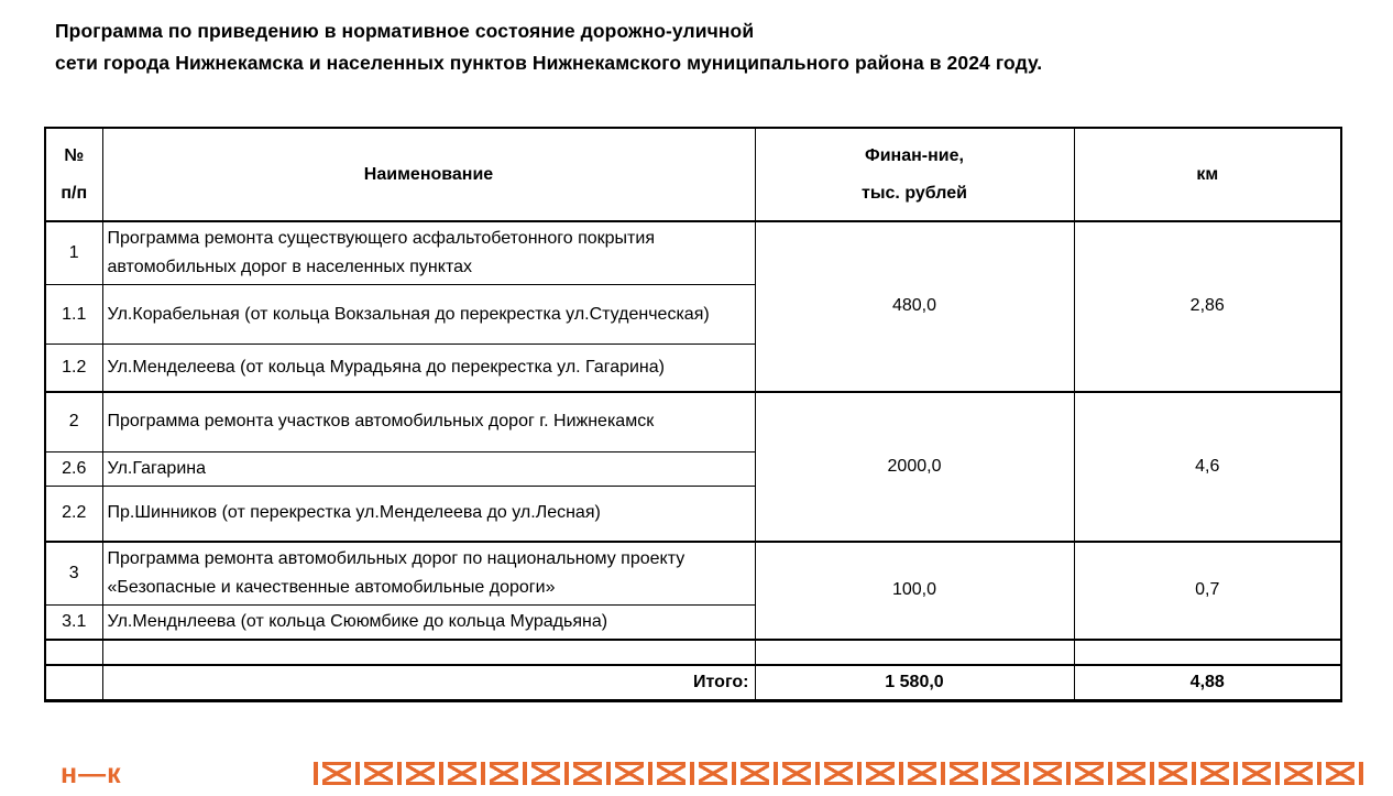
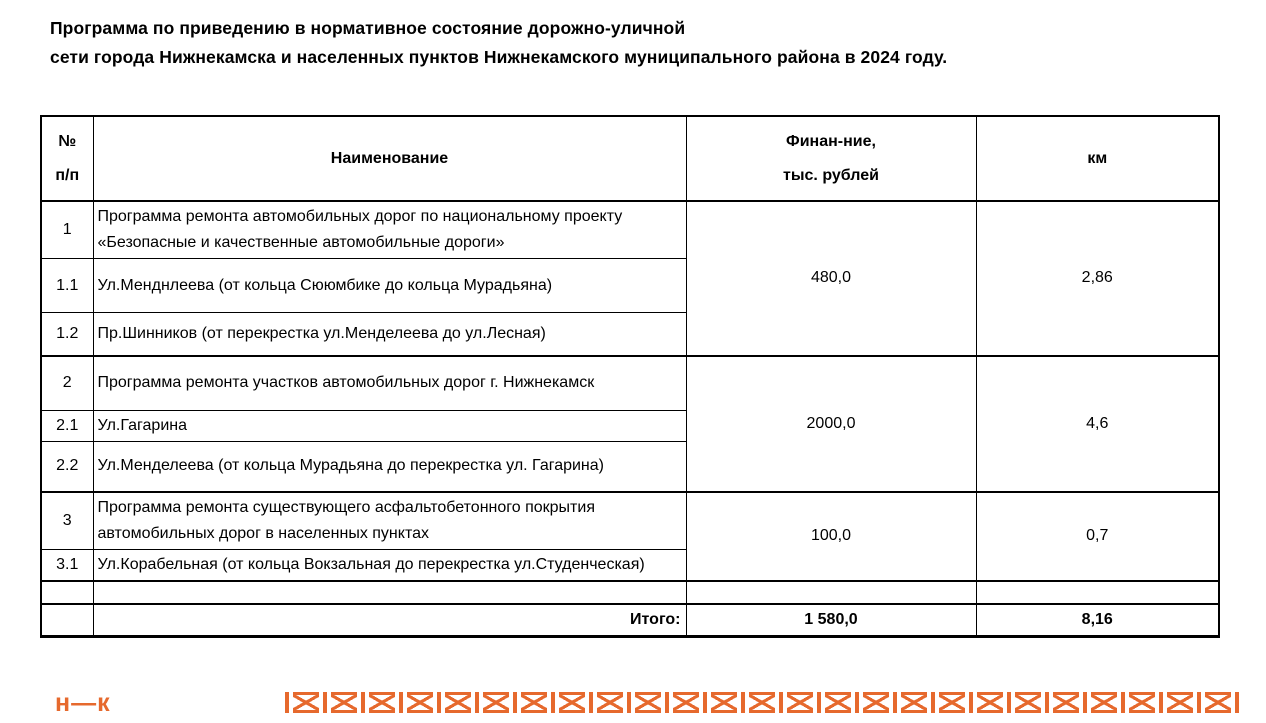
  Программа по приведению в нормативное состояние дорожно-уличной
  сети города Нижнекамска и населенных пунктов Нижнекамского муниципального района в 2024 году.
  № п/п	Наименование	Финан-ние, тыс. рублей	км
- 1	Программа ремонта существующего асфальтобетонного покрытия автомобильных дорог в населенных пунктах	480,0	2,86
+ 1	Программа ремонта автомобильных дорог по национальному проекту «Безопасные и качественные автомобильные дороги»	480,0	2,86
- 1.1	Ул.Корабельная (от кольца Вокзальная до перекрестка ул.Студенческая)
+ 1.1	Ул.Менднлеева (от кольца Сююмбике до кольца Мурадьяна)
- 1.2	Ул.Менделеева (от кольца Мурадьяна до перекрестка ул. Гагарина)
+ 1.2	Пр.Шинников (от перекрестка ул.Менделеева до ул.Лесная)
  2	Программа ремонта участков автомобильных дорог г. Нижнекамск	2000,0	4,6
- 2.6	Ул.Гагарина
+ 2.1	Ул.Гагарина
- 2.2	Пр.Шинников (от перекрестка ул.Менделеева до ул.Лесная)
+ 2.2	Ул.Менделеева (от кольца Мурадьяна до перекрестка ул. Гагарина)
- 3	Программа ремонта автомобильных дорог по национальному проекту «Безопасные и качественные автомобильные дороги»	100,0	0,7
+ 3	Программа ремонта существующего асфальтобетонного покрытия автомобильных дорог в населенных пунктах	100,0	0,7
- 3.1	Ул.Менднлеева (от кольца Сююмбике до кольца Мурадьяна)
+ 3.1	Ул.Корабельная (от кольца Вокзальная до перекрестка ул.Студенческая)
- 	Итого:	1 580,0	4,88
+ 	Итого:	1 580,0	8,16
  н—к
